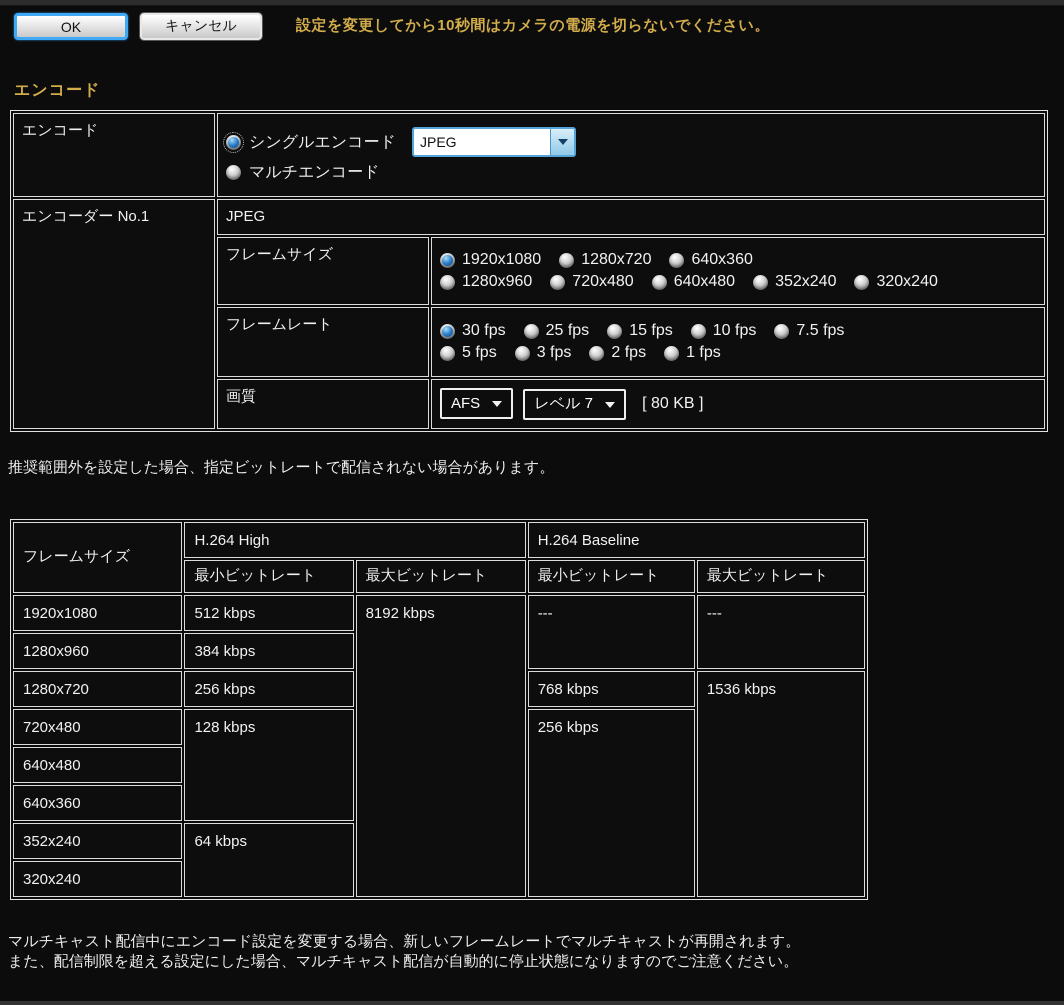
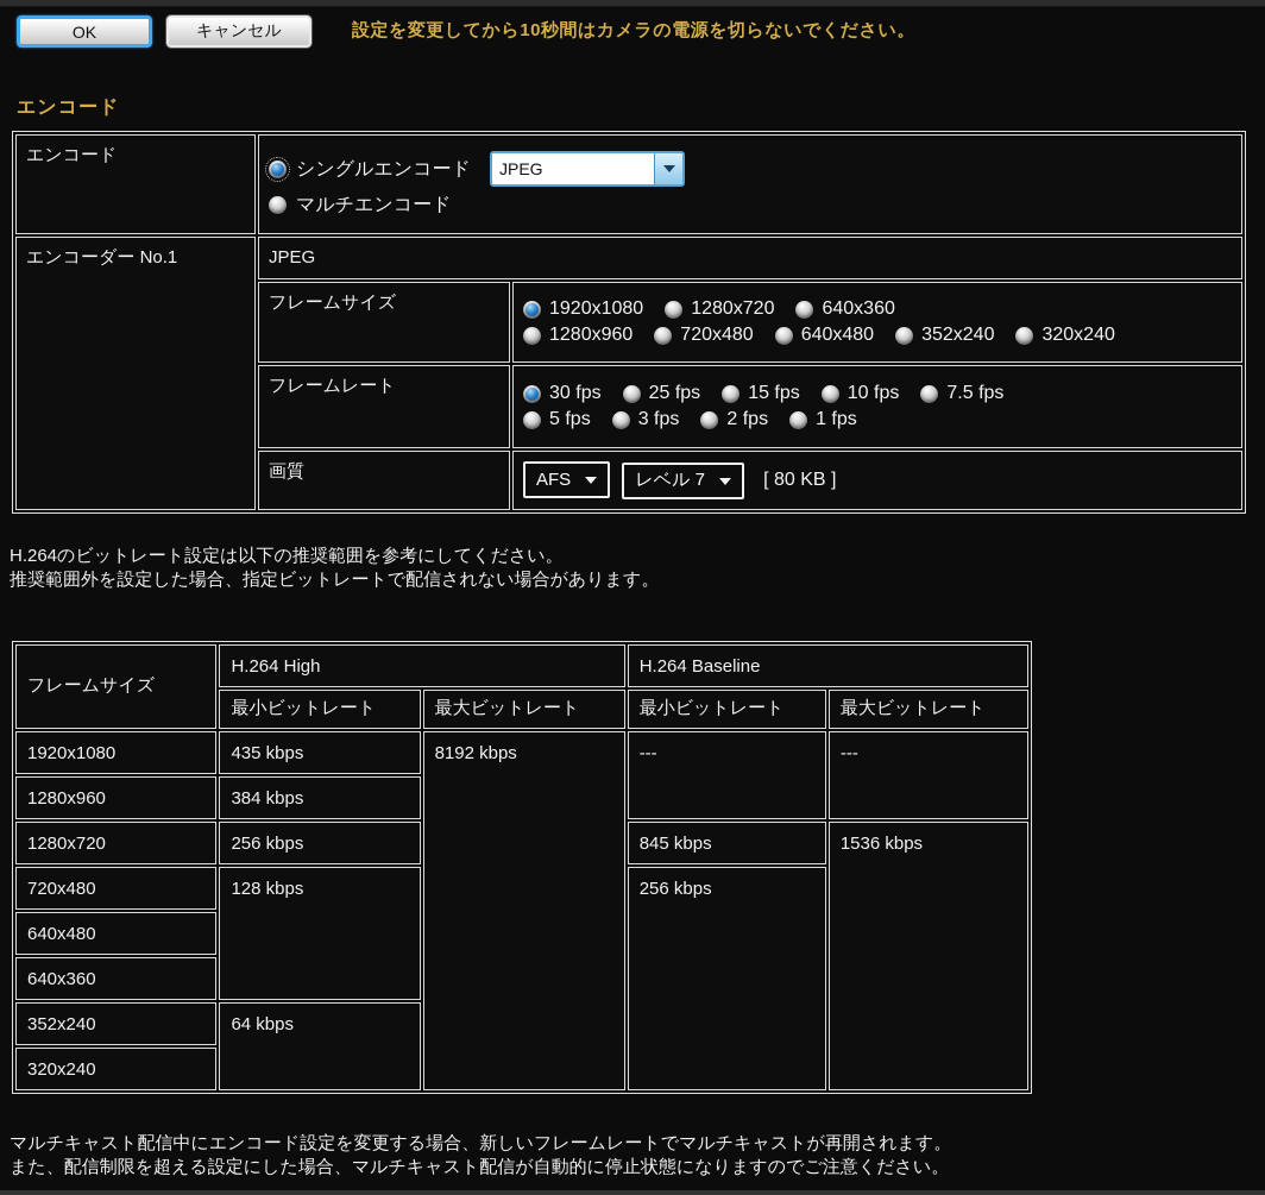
  OK
  キャンセル
  設定を変更してから10秒間はカメラの電源を切らないでください。
  エンコード
  エンコード	シングルエンコード JPEG マルチエンコード
  エンコーダー No.1	JPEG
  フレームサイズ	1920x1080 1280x720 640x360 1280x960 720x480 640x480 352x240 320x240
  フレームレート	30 fps 25 fps 15 fps 10 fps 7.5 fps 5 fps 3 fps 2 fps 1 fps
  画質	AFS レベル 7 [ 80 KB ]
+ H.264のビットレート設定は以下の推奨範囲を参考にしてください。
  推奨範囲外を設定した場合、指定ビットレートで配信されない場合があります。
  フレームサイズ	H.264 High	H.264 Baseline
  最小ビットレート	最大ビットレート	最小ビットレート	最大ビットレート
- 1920x1080	512 kbps	8192 kbps	---	---
+ 1920x1080	435 kbps	8192 kbps	---	---
  1280x960	384 kbps
- 1280x720	256 kbps	768 kbps	1536 kbps
+ 1280x720	256 kbps	845 kbps	1536 kbps
  720x480	128 kbps	256 kbps
  640x480
  640x360
  352x240	64 kbps
  320x240
  マルチキャスト配信中にエンコード設定を変更する場合、新しいフレームレートでマルチキャストが再開されます。
  また、配信制限を超える設定にした場合、マルチキャスト配信が自動的に停止状態になりますのでご注意ください。
